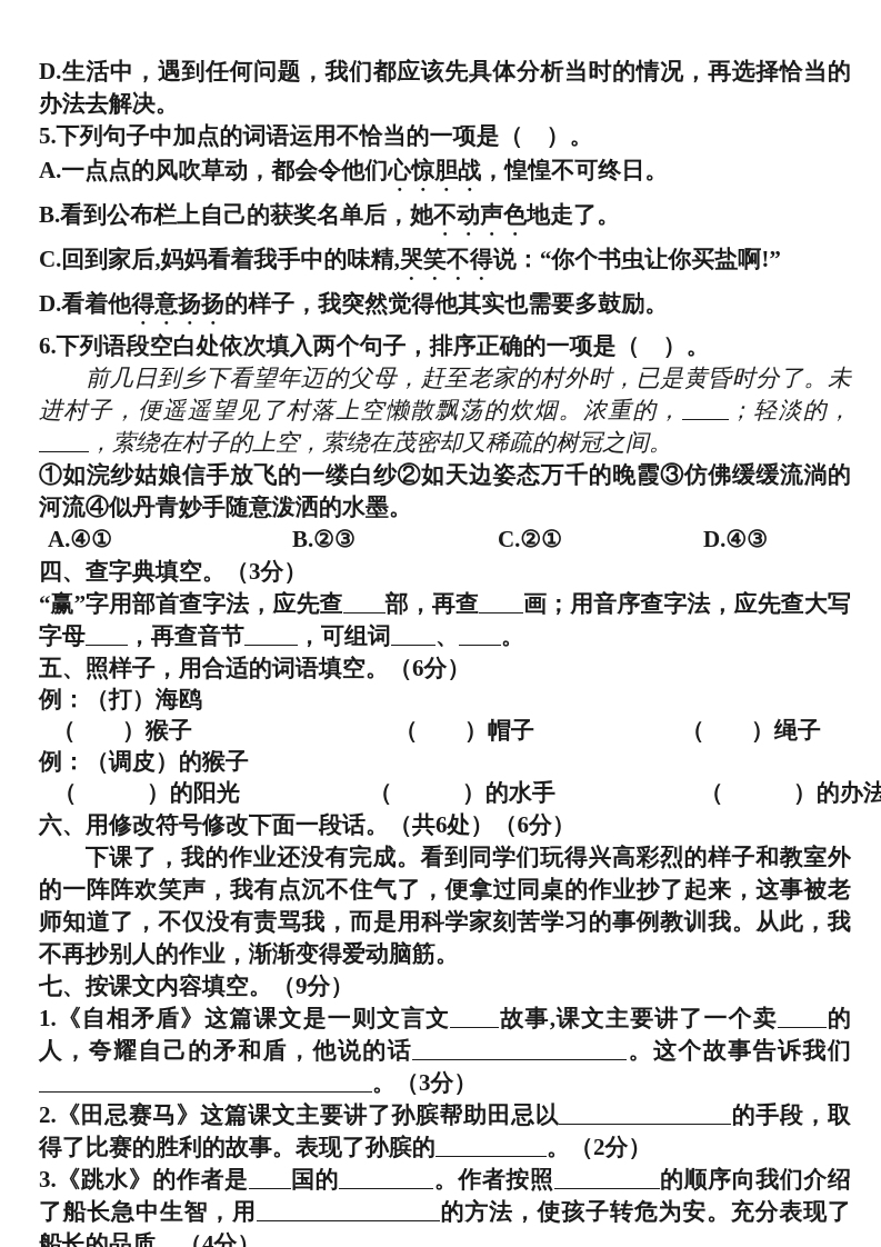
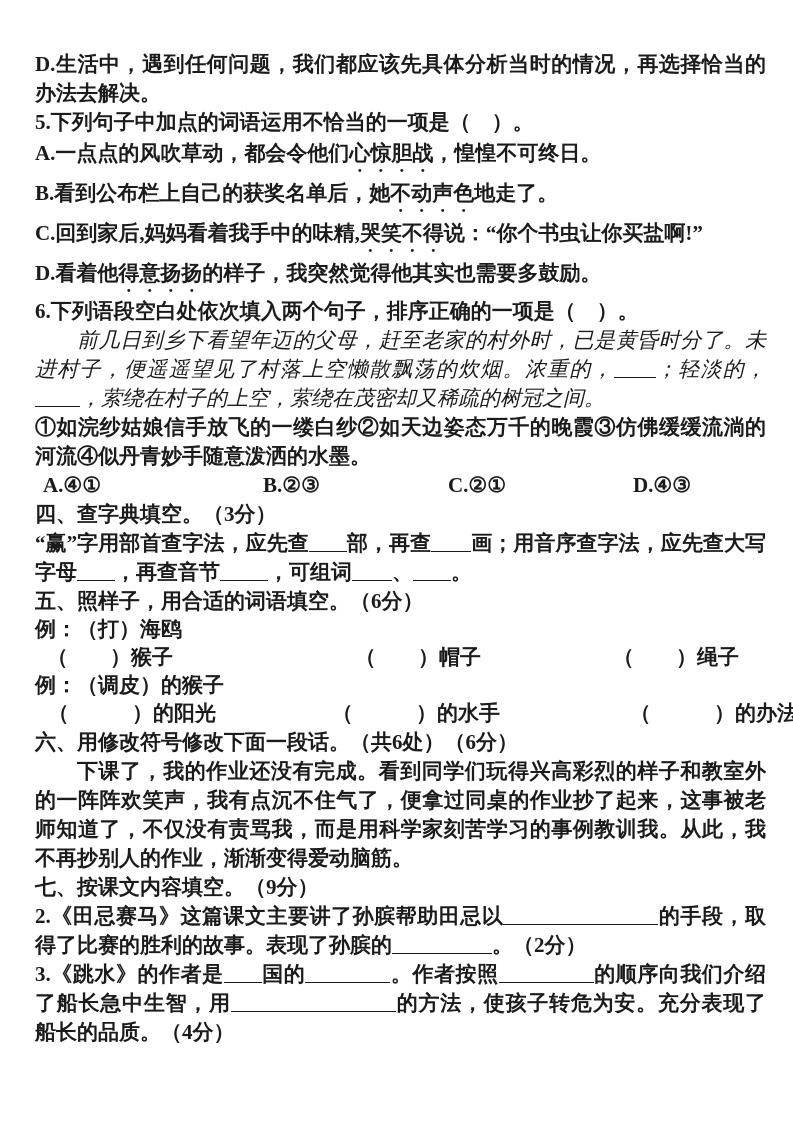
  D.生活中，遇到任何问题，我们都应该先具体分析当时的情况，再选择恰当的办法去解决。
  5.下列句子中加点的词语运用不恰当的一项是（ ）。
  A.一点点的风吹草动，都会令他们心惊胆战，惶惶不可终日。
  B.看到公布栏上自己的获奖名单后，她不动声色地走了。
  C.回到家后,妈妈看着我手中的味精,哭笑不得说：“你个书虫让你买盐啊!”
  D.看着他得意扬扬的样子，我突然觉得他其实也需要多鼓励。
  6.下列语段空白处依次填入两个句子，排序正确的一项是（ ）。
  前几日到乡下看望年迈的父母，赶至老家的村外时，已是黄昏时分了。未进村子，便遥遥望见了村落上空懒散飘荡的炊烟。浓重的， ；轻淡的，，萦绕在村子的上空，萦绕在茂密却又稀疏的树冠之间。
  ①如浣纱姑娘信手放飞的一缕白纱②如天边姿态万千的晚霞③仿佛缓缓流淌的河流④似丹青妙手随意泼洒的水墨。
  A.④①
  B.②③
  C.②①
  D.④③
  四、查字典填空。（3分）
  “赢”字用部首查字法，应先查 部，再查 画；用音序查字法，应先查大写字母 ，再查音节 ，可组词 、 。
  五、照样子，用合适的词语填空。（6分）
  例：（打）海鸥
  （ ）猴子
  （ ）帽子
  （ ）绳子
  例：（调皮）的猴子
  （ ）的阳光
  （ ）的水手
  （ ）的办法
  六、用修改符号修改下面一段话。（共6处）（6分）
  下课了，我的作业还没有完成。看到同学们玩得兴高彩烈的样子和教室外的一阵阵欢笑声，我有点沉不住气了，便拿过同桌的作业抄了起来，这事被老师知道了，不仅没有责骂我，而是用科学家刻苦学习的事例教训我。从此，我不再抄别人的作业，渐渐变得爱动脑筋。
  七、按课文内容填空。（9分）
- 1.《自相矛盾》这篇课文是一则文言文 故事,课文主要讲了一个卖 的人，夸耀自己的矛和盾，他说的话 。这个故事告诉我们。（3分）
  2.《田忌赛马》这篇课文主要讲了孙膑帮助田忌以 的手段，取得了比赛的胜利的故事。表现了孙膑的 。（2分）
  3.《跳水》的作者是 国的 。作者按照 的顺序向我们介绍了船长急中生智，用 的方法，使孩子转危为安。充分表现了船长的品质。（4分）
